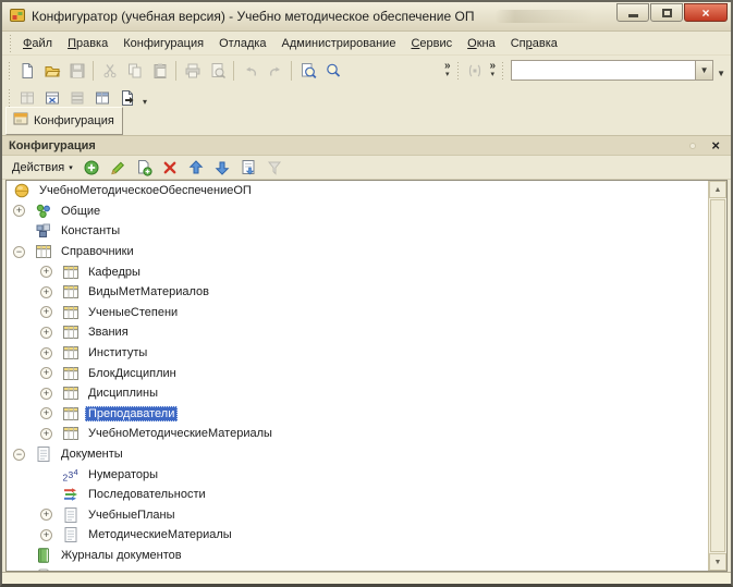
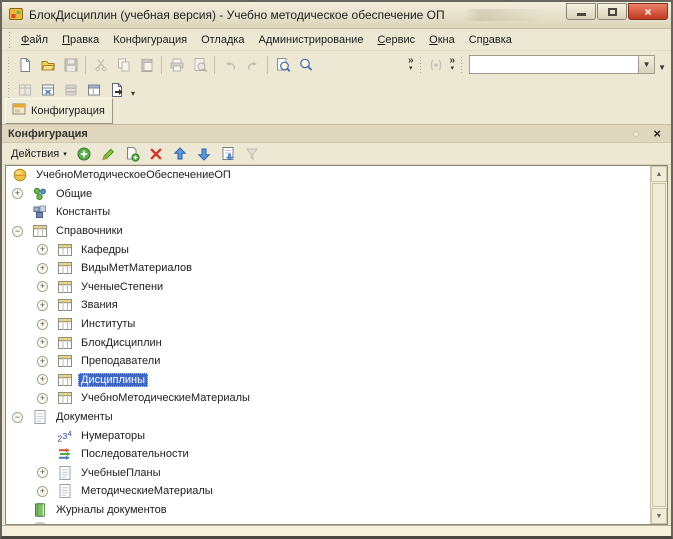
- Конфигуратор (учебная версия) - Учебно методическое обеспечение ОП
+ БлокДисциплин (учебная версия) - Учебно методическое обеспечение ОП
  ×
  Файл
  Правка
  Конфигурация
  Отладка
  Администрирование
  Сервис
  Окна
  Справка
  »
  »
  ▼
  ▼
  ▾
  Конфигурация
  Конфигурация
  ×
  Действия
  УчебноМетодическоеОбеспечениеОП
  +
  Общие
  Константы
  −
  Справочники
  +
  Кафедры
  +
  ВидыМетМатериалов
  +
  УченыеСтепени
  +
  Звания
  +
  Институты
  +
  БлокДисциплин
  +
- Дисциплины
+ Преподаватели
  +
- Преподаватели
+ Дисциплины
  +
  УчебноМетодическиеМатериалы
  −
  Документы
  2
  3
  4
  Нумераторы
  Последовательности
  +
  УчебныеПланы
  +
  МетодическиеМатериалы
  Журналы документов
